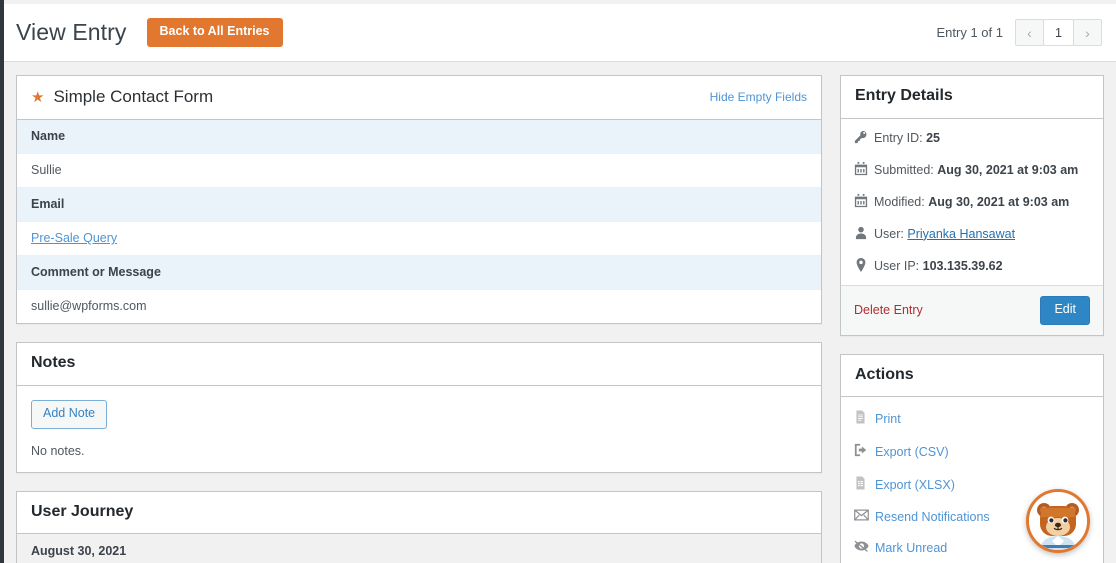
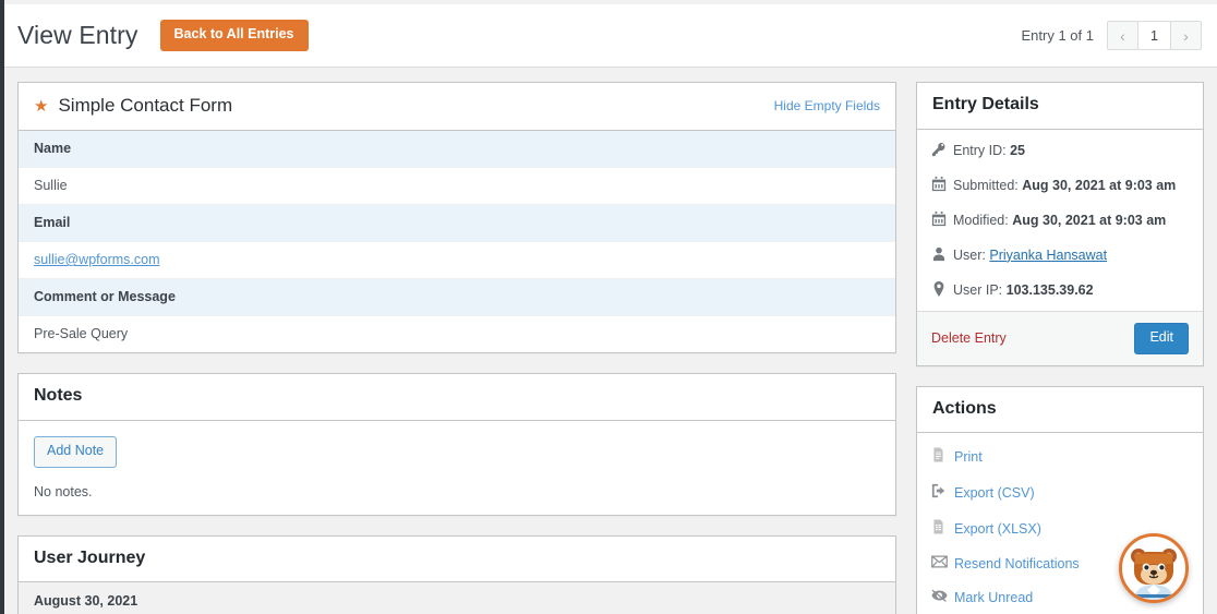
  View Entry
  Back to All Entries
  Entry 1 of 1
  ‹
  1
  ›
  ★
  Simple Contact Form
  Hide Empty Fields
  Name
  Sullie
  Email
- Pre-Sale Query
+ sullie@wpforms.com
  Comment or Message
- sullie@wpforms.com
+ Pre-Sale Query
  Notes
  Add Note
  No notes.
  User Journey
  August 30, 2021
  Entry Details
  Entry ID: 25
  Submitted: Aug 30, 2021 at 9:03 am
  Modified: Aug 30, 2021 at 9:03 am
  User: Priyanka Hansawat
  User IP: 103.135.39.62
  Delete Entry
  Edit
  Actions
  Print
  Export (CSV)
  Export (XLSX)
  Resend Notifications
  Mark Unread
